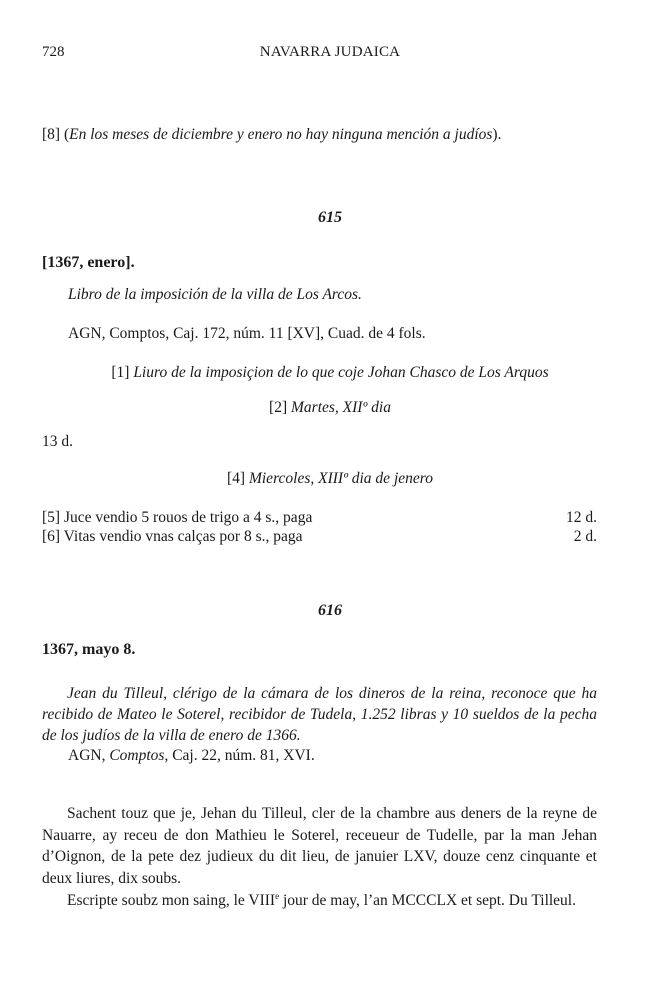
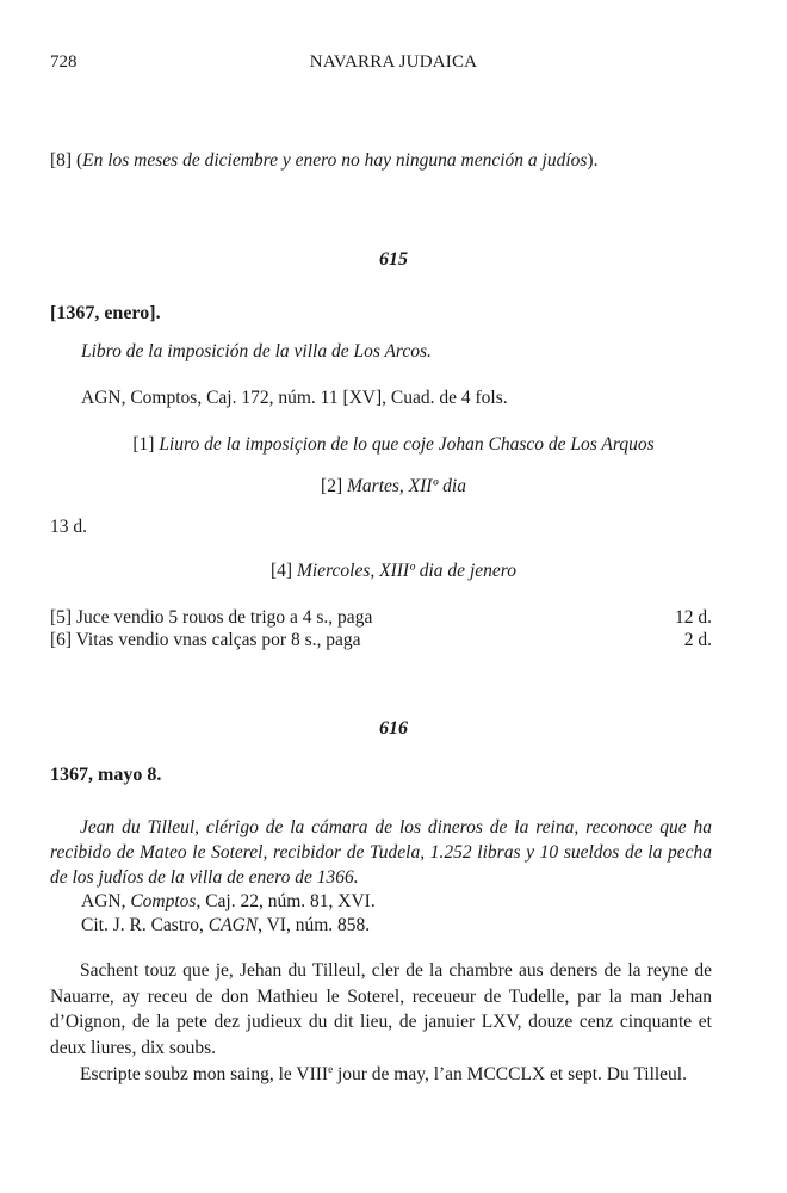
  728
  NAVARRA JUDAICA
  [8] (En los meses de diciembre y enero no hay ninguna mención a judíos).
  615
  [1367, enero].
  Libro de la imposición de la villa de Los Arcos.
  AGN, Comptos, Caj. 172, núm. 11 [XV], Cuad. de 4 fols.
  [1] Liuro de la imposiçion de lo que coje Johan Chasco de Los Arquos
  [2] Martes, XIIº dia
  13 d.
  [4] Miercoles, XIIIº dia de jenero
  [5] Juce vendio 5 rouos de trigo a 4 s., paga
  12 d.
  [6] Vitas vendio vnas calças por 8 s., paga
  2 d.
  616
  1367, mayo 8.
  Jean du Tilleul, clérigo de la cámara de los dineros de la reina, reconoce que ha recibido de Mateo le Soterel, recibidor de Tudela, 1.252 libras y 10 sueldos de la pecha de los judíos de la villa de enero de 1366.
  AGN, Comptos, Caj. 22, núm. 81, XVI.
+ Cit. J. R. Castro, CAGN, VI, núm. 858.
  Sachent touz que je, Jehan du Tilleul, cler de la chambre aus deners de la reyne de Nauarre, ay receu de don Mathieu le Soterel, receueur de Tudelle, par la man Jehan d’Oignon, de la pete dez judieux du dit lieu, de januier LXV, douze cenz cinquante et deux liures, dix soubs.
  Escripte soubz mon saing, le VIIIe jour de may, l’an MCCCLX et sept. Du Tilleul.
